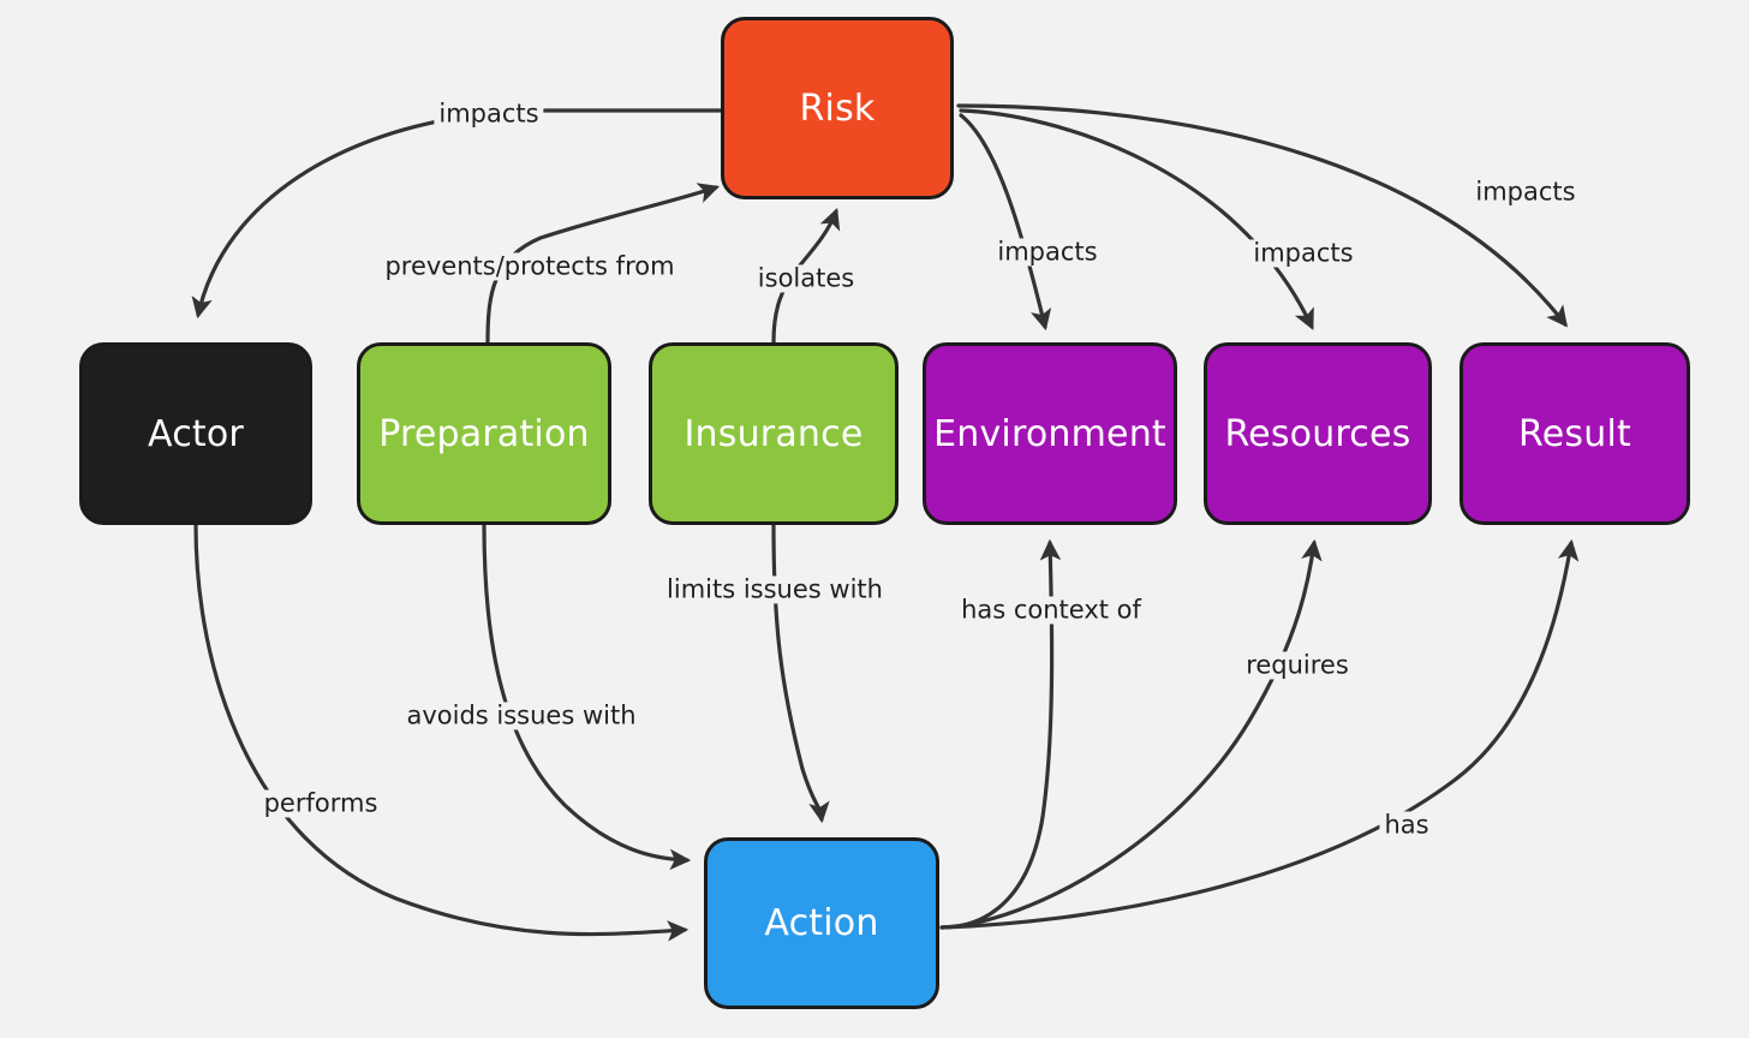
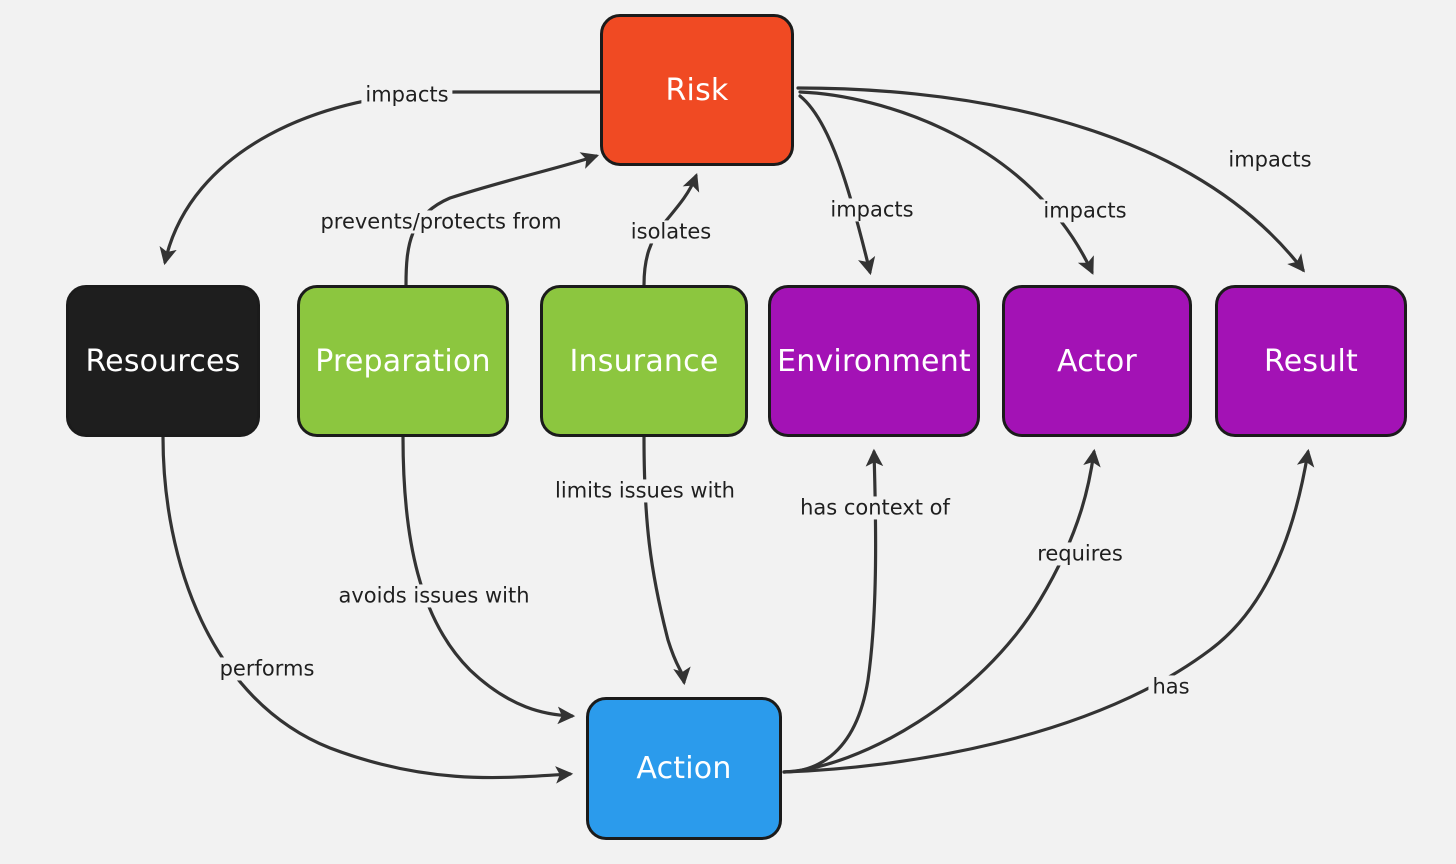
  Risk
- Actor
+ Resources
  Preparation
  Insurance
  Environment
- Resources
+ Actor
  Result
  Action
  impacts
  prevents/protects from
  isolates
  impacts
  impacts
  impacts
  performs
  avoids issues with
  limits issues with
  has context of
  requires
  has
